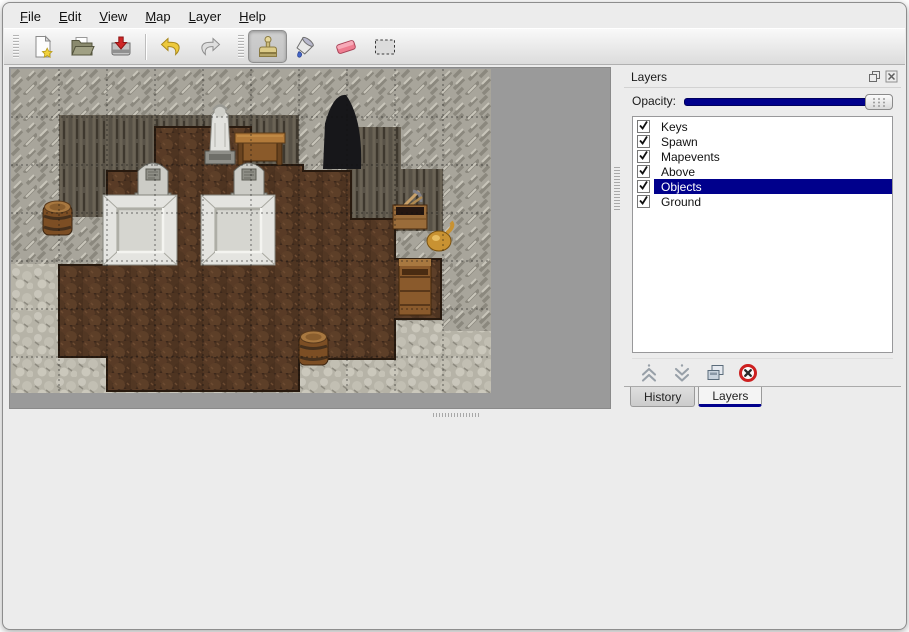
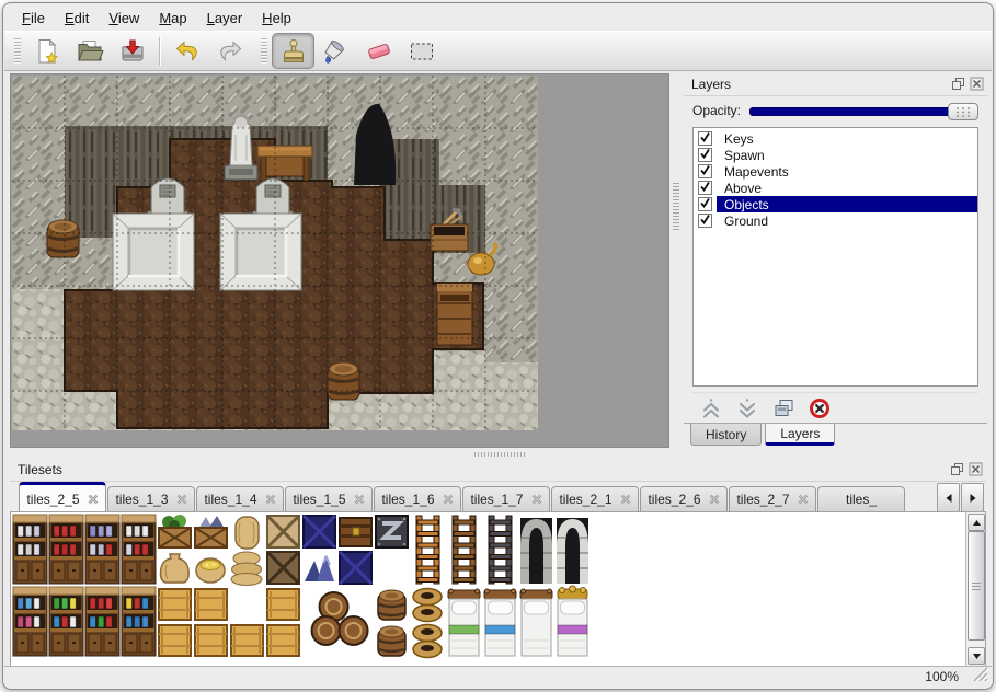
  File
  Edit
  View
  Map
  Layer
  Help
  Layers
  Opacity:
  Keys
  Spawn
  Mapevents
  Above
  Objects
  Ground
  History
  Layers
+ Tilesets
+ tiles_2_5
+ tiles_1_3
+ tiles_1_4
+ tiles_1_5
+ tiles_1_6
+ tiles_1_7
+ tiles_2_1
+ tiles_2_6
+ tiles_2_7
+ tiles_
+ 100%
